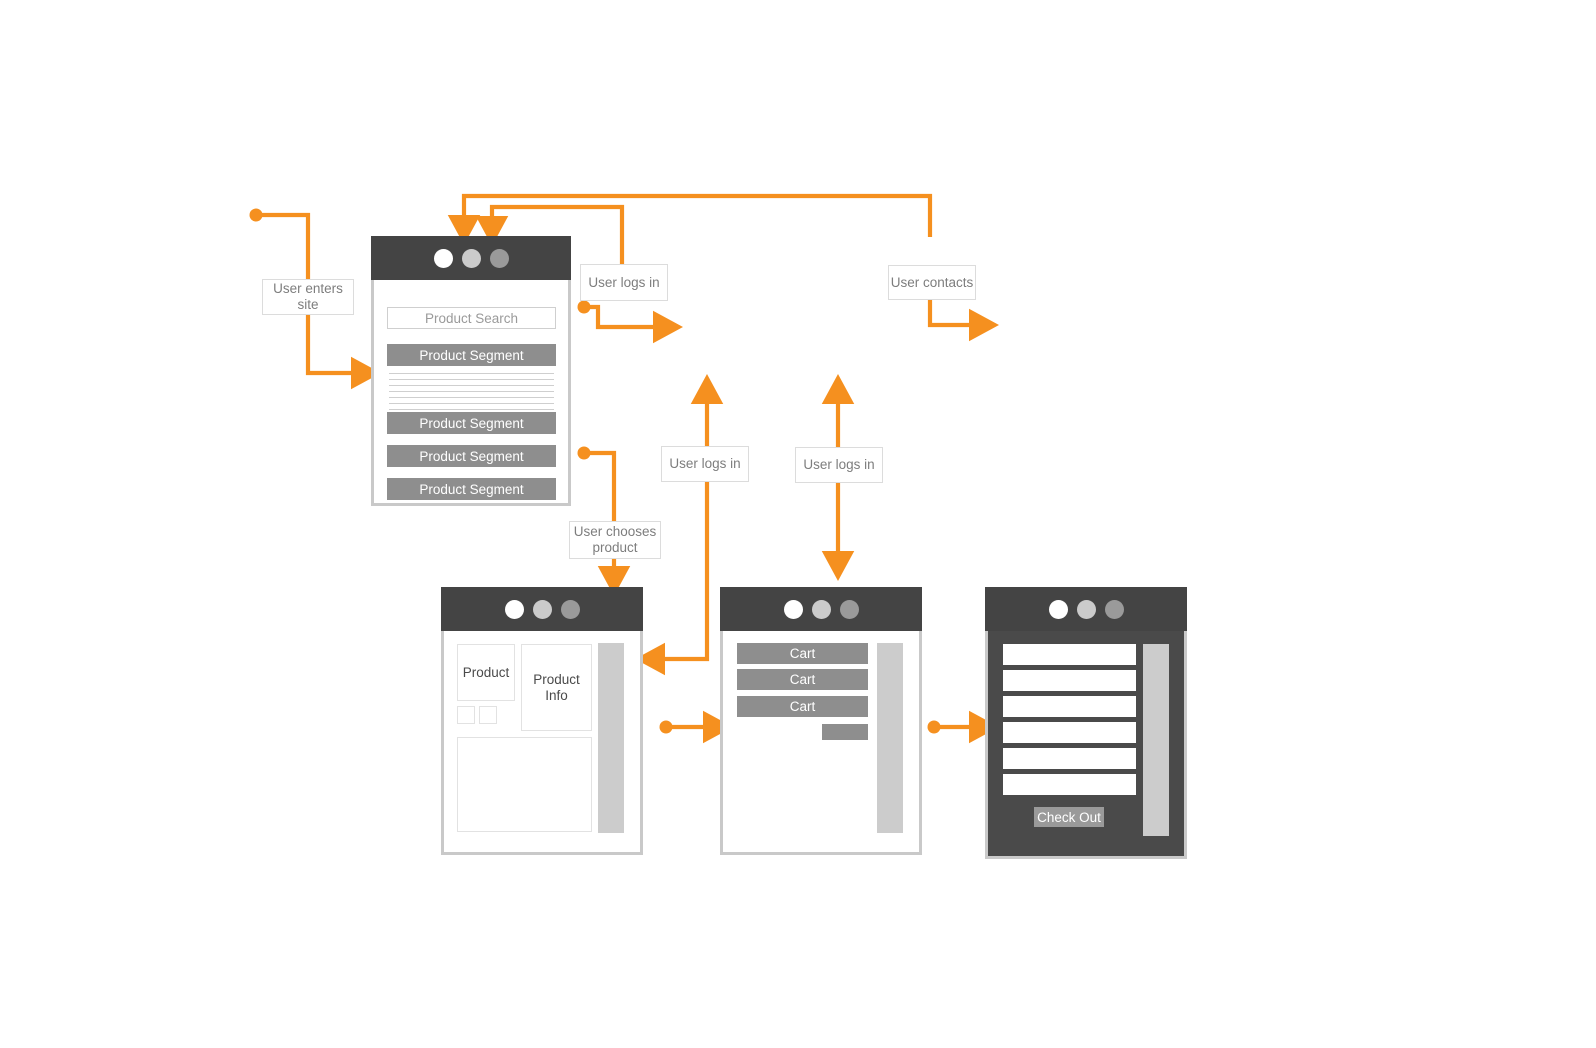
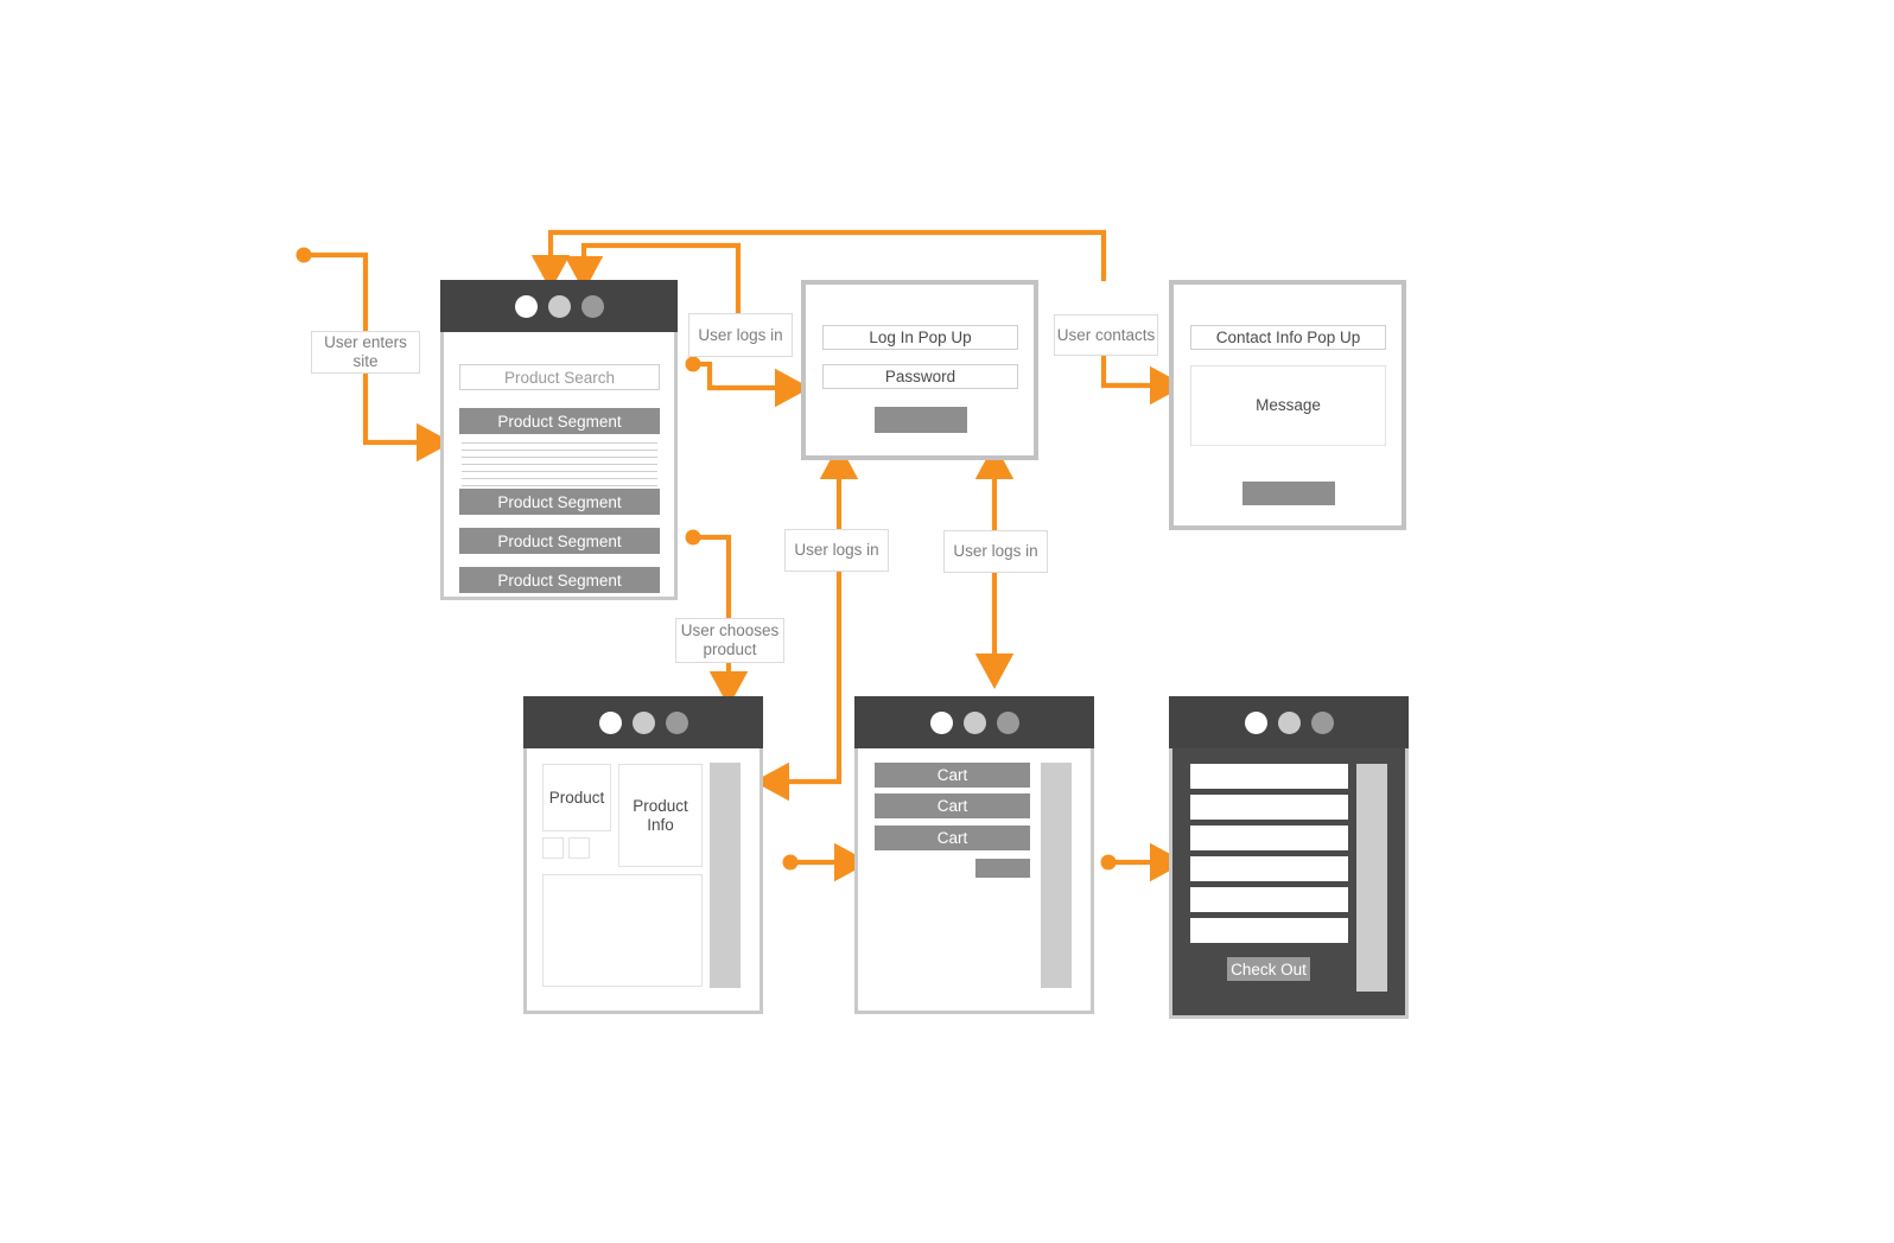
  Product Search
  Product Segment
  Product Segment
  Product Segment
  Product Segment
+ Log In Pop Up
+ Password
+ Contact Info Pop Up
+ Message
  Product
  Product Info
  Cart
  Cart
  Cart
  Check Out
  User enters site
  User logs in
  User contacts
  User logs in
  User logs in
  User chooses
  product
